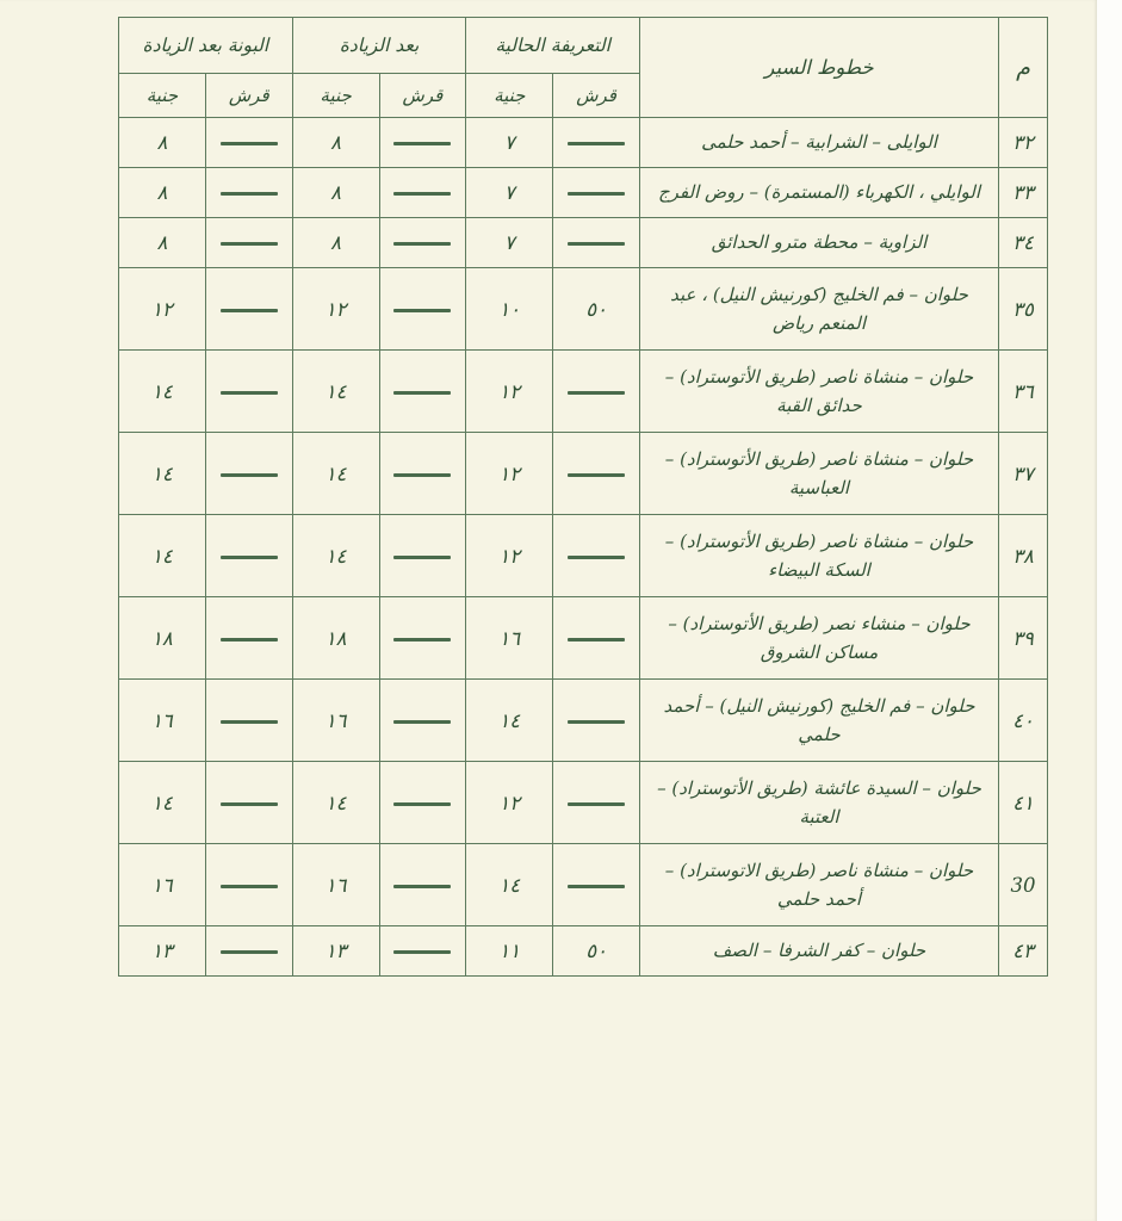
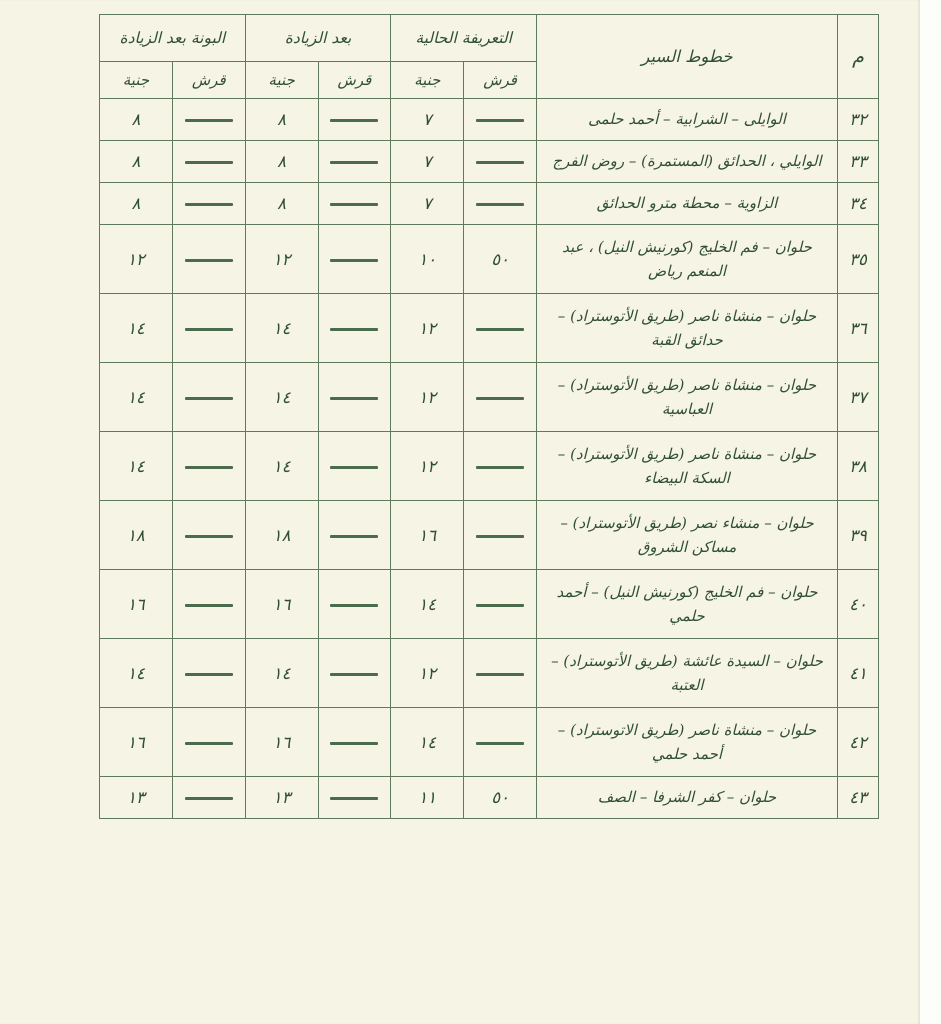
  م	خطوط السير	التعريفة الحالية	بعد الزيادة	البونة بعد الزيادة
  قرش	جنية	قرش	جنية	قرش	جنية
  ٣٢	الوايلى – الشرابية – أحمد حلمى		٧		٨		٨
- ٣٣	الوايلي ، الكهرباء (المستمرة) – روض الفرج		٧		٨		٨
+ ٣٣	الوايلي ، الحدائق (المستمرة) – روض الفرج		٧		٨		٨
  ٣٤	الزاوية – محطة مترو الحدائق		٧		٨		٨
  ٣٥	حلوان – فم الخليج (كورنيش النيل) ، عبدالمنعم رياض	٥٠	١٠		١٢		١٢
  ٣٦	حلوان – منشاة ناصر (طريق الأتوستراد) –حدائق القبة		١٢		١٤		١٤
  ٣٧	حلوان – منشاة ناصر (طريق الأتوستراد) –العباسية		١٢		١٤		١٤
  ٣٨	حلوان – منشاة ناصر (طريق الأتوستراد) –السكة البيضاء		١٢		١٤		١٤
  ٣٩	حلوان – منشاء نصر (طريق الأتوستراد) –مساكن الشروق		١٦		١٨		١٨
  ٤٠	حلوان – فم الخليج (كورنيش النيل) – أحمدحلمي		١٤		١٦		١٦
  ٤١	حلوان – السيدة عائشة (طريق الأتوستراد) –العتبة		١٢		١٤		١٤
- 30	حلوان – منشاة ناصر (طريق الاتوستراد) –أحمد حلمي		١٤		١٦		١٦
+ ٤٢	حلوان – منشاة ناصر (طريق الاتوستراد) –أحمد حلمي		١٤		١٦		١٦
  ٤٣	حلوان – كفر الشرفا – الصف	٥٠	١١		١٣		١٣
